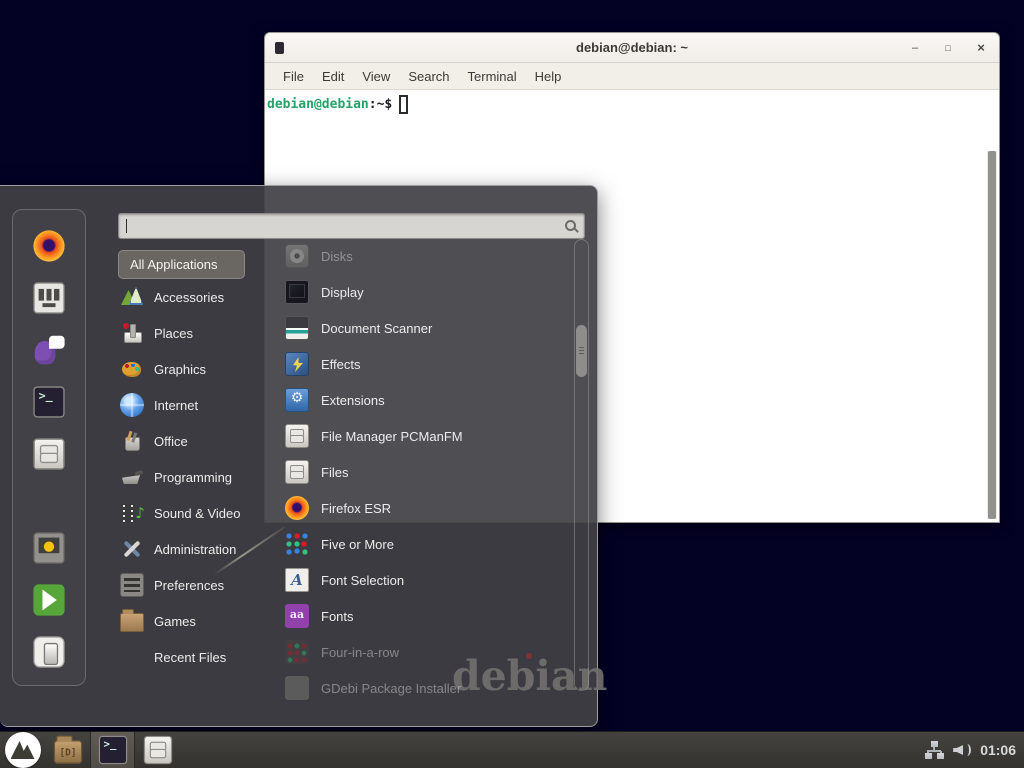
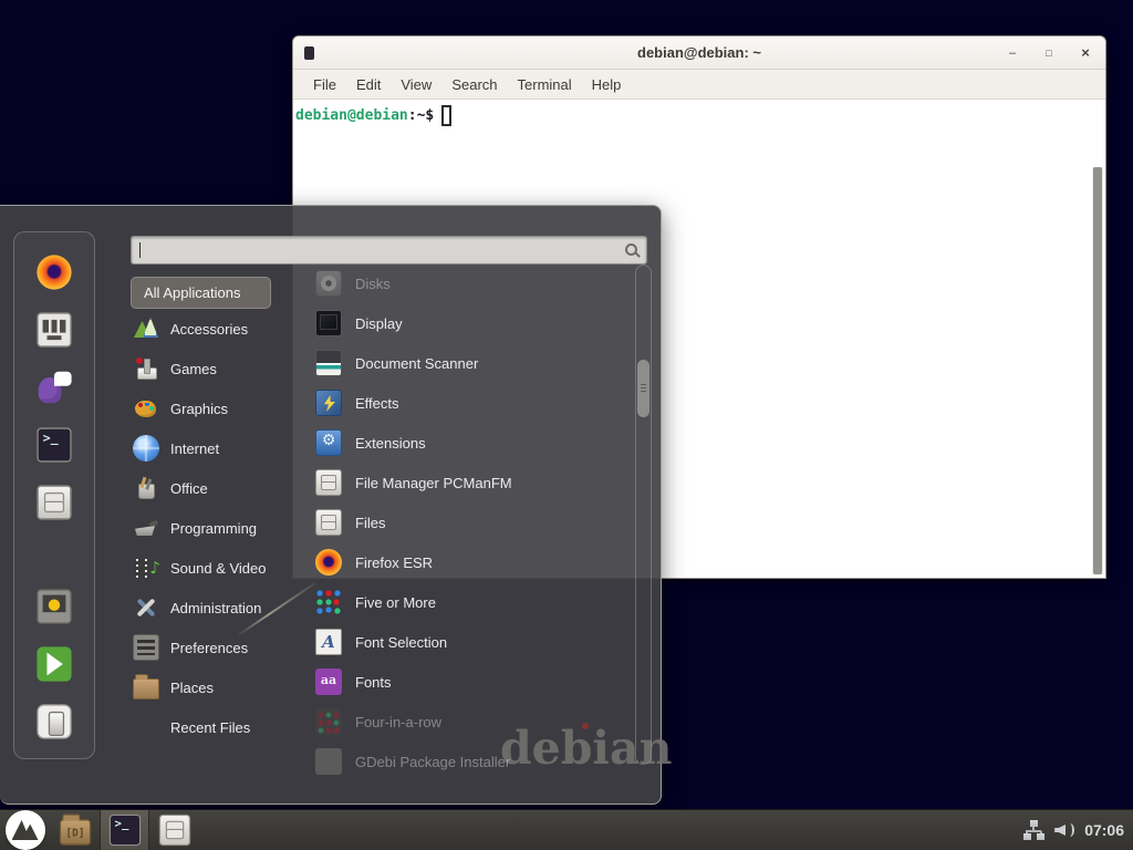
  debian@debian: ~
  –
  □
  ×
  File
  Edit
  View
  Search
  Terminal
  Help
  debian@debian
  :~$
  All Applications
  Accessories
- Places
+ Games
  Graphics
  Internet
  Office
  Programming
  Sound & Video
  Administration
  Preferences
- Games
+ Places
  Recent Files
  Disks
  Display
  Document Scanner
  Effects
  Extensions
  File Manager PCManFM
  Files
  Firefox ESR
  Five or More
  Font Selection
  Fonts
  Four-in-a-row
  GDebi Package Installer
  debian
- 01:06
+ 07:06
